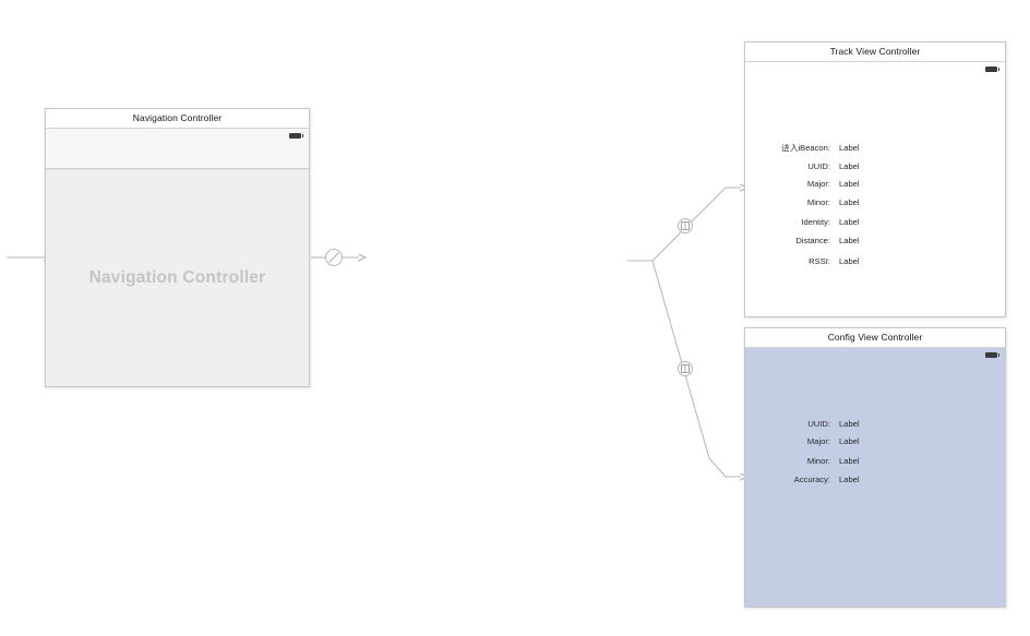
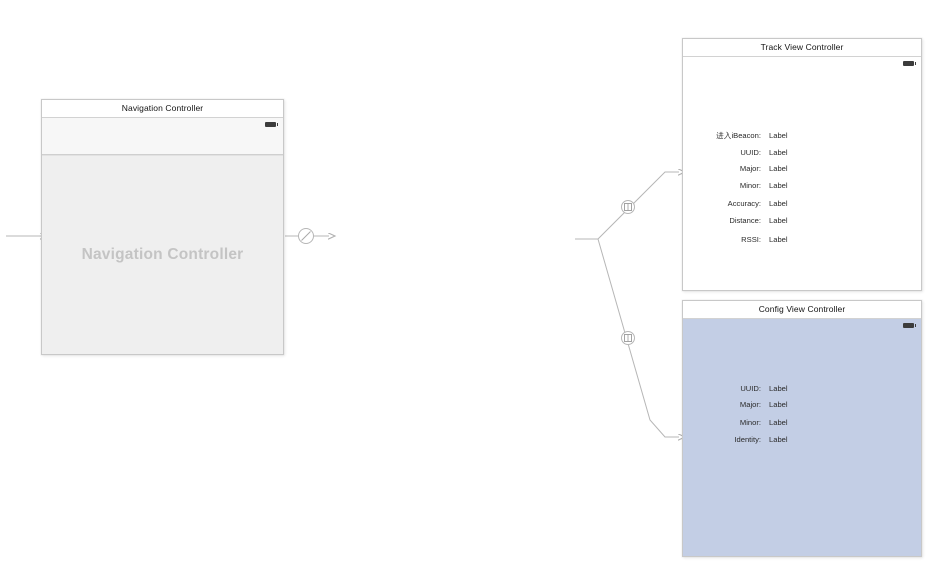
  Navigation Controller
  Navigation Controller
  Track View Controller
  进入iBeacon:
  Label
  UUID:
  Label
  Major:
  Label
  Minor:
  Label
- Identity:
+ Accuracy:
  Label
  Distance:
  Label
  RSSI:
  Label
  Config View Controller
  UUID:
  Label
  Major:
  Label
  Minor:
  Label
- Accuracy:
+ Identity:
  Label
